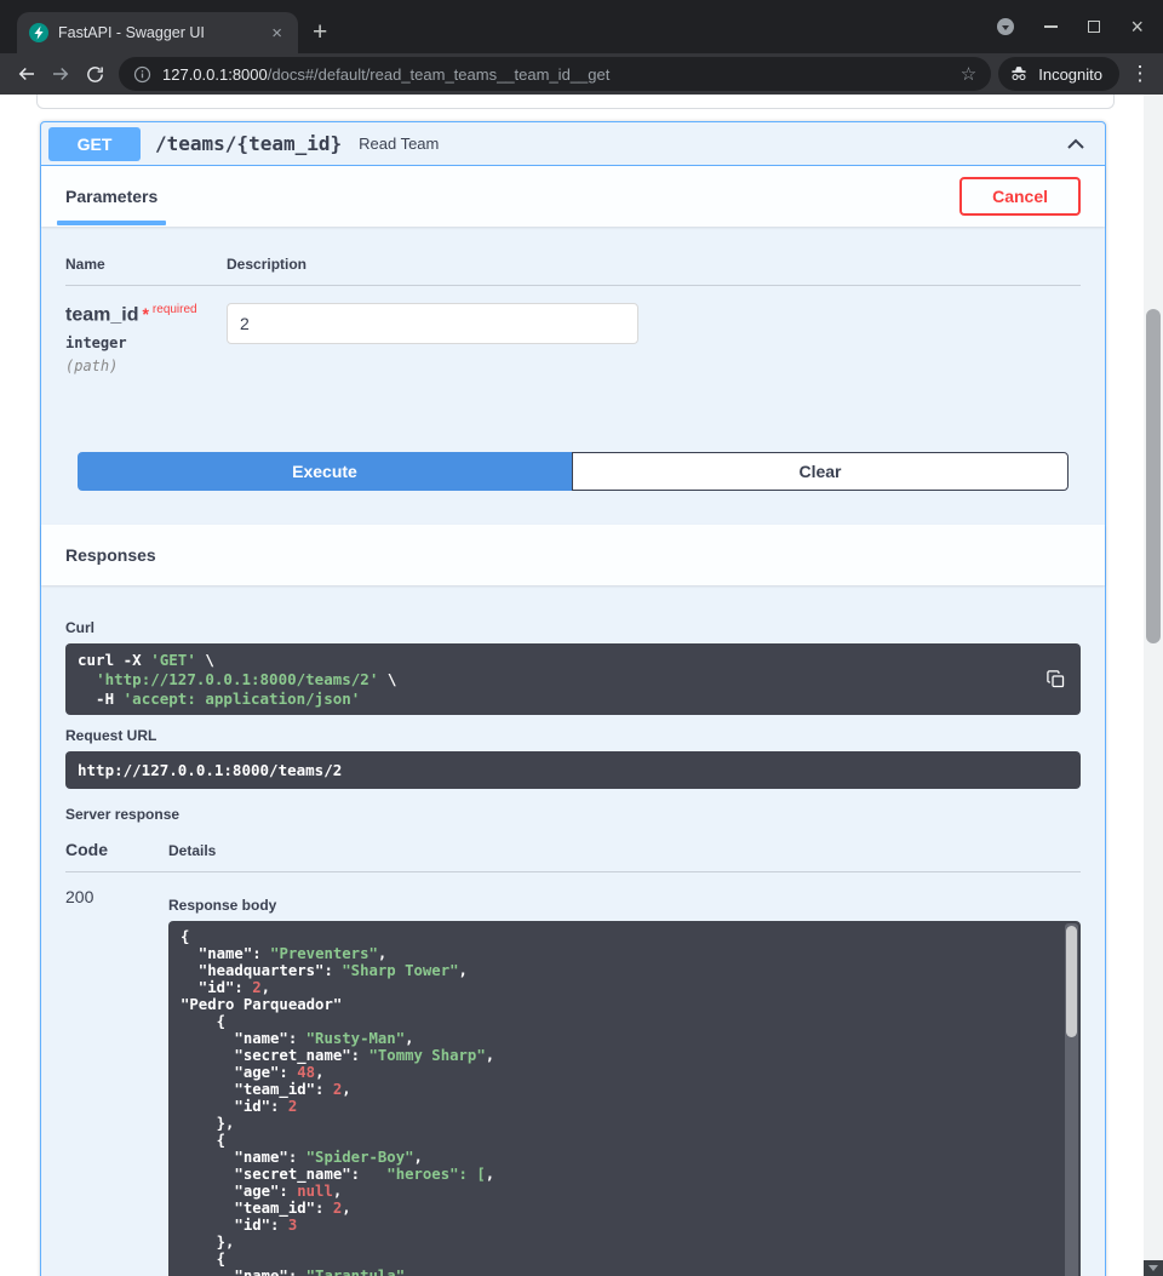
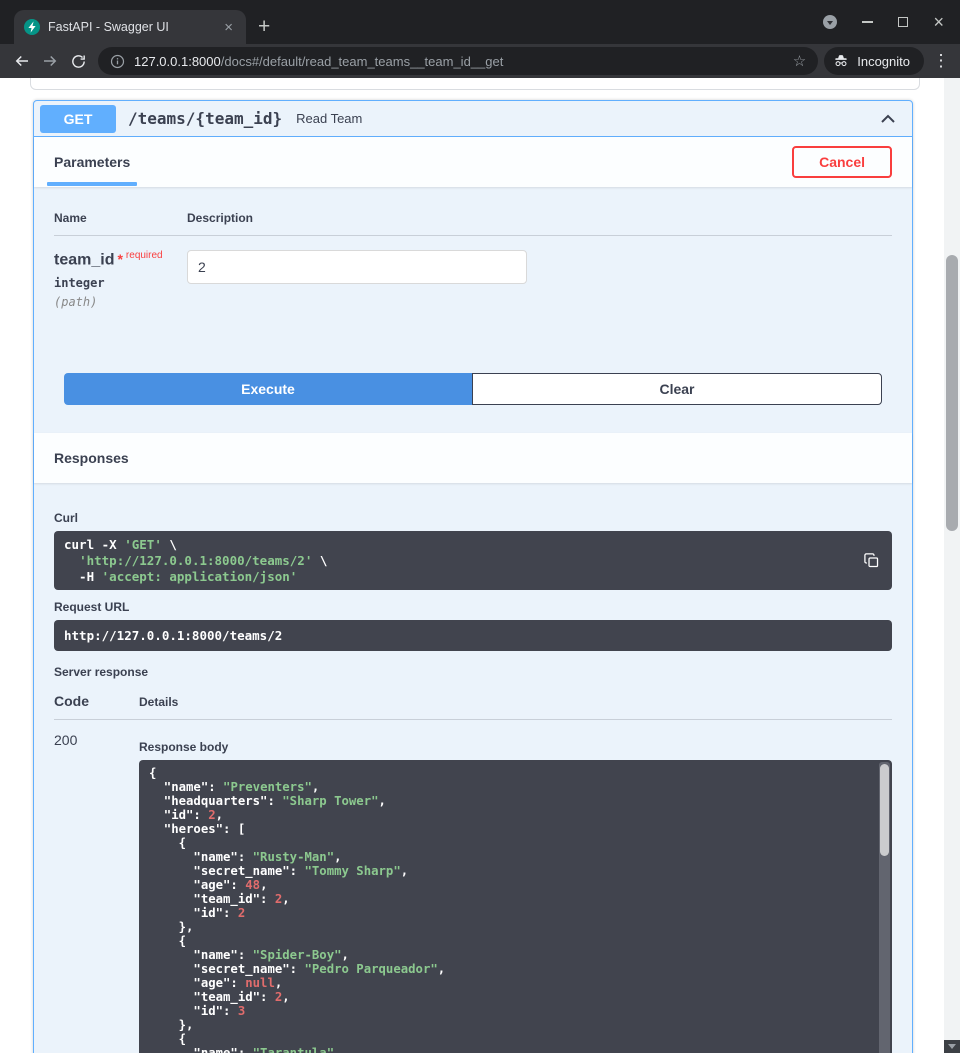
  FastAPI - Swagger UI
  ×
  +
  ×
  127.0.0.1:8000/docs#/default/read_team_teams__team_id__get
  ☆
  Incognito
  ⋮
  GET
  /teams/{team_id}
  Read Team
  Parameters
  Cancel
  Name
  Description
  team_id * required
  integer
  (path)
  2
  Execute
  Clear
  Responses
  Curl
  curl -X 'GET' \
  'http://127.0.0.1:8000/teams/2' \
  -H 'accept: application/json'
  Request URL
  http://127.0.0.1:8000/teams/2
  Server response
  Code
  Details
  200
  Response body
  {
  "name": "Preventers",
  "headquarters": "Sharp Tower",
  "id": 2,
- "Pedro Parqueador"
+ "heroes": [
  {
  "name": "Rusty-Man",
  "secret_name": "Tommy Sharp",
  "age": 48,
  "team_id": 2,
  "id": 2
  },
  {
  "name": "Spider-Boy",
- "secret_name": "heroes": [,
+ "secret_name": "Pedro Parqueador",
  "age": null,
  "team_id": 2,
  "id": 3
  },
  {
